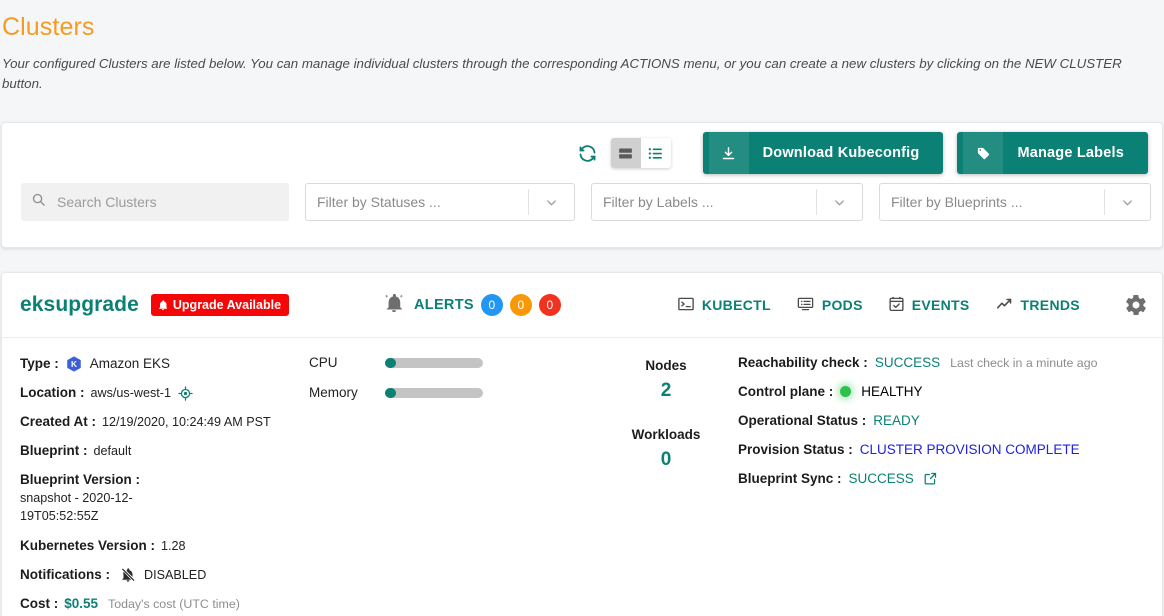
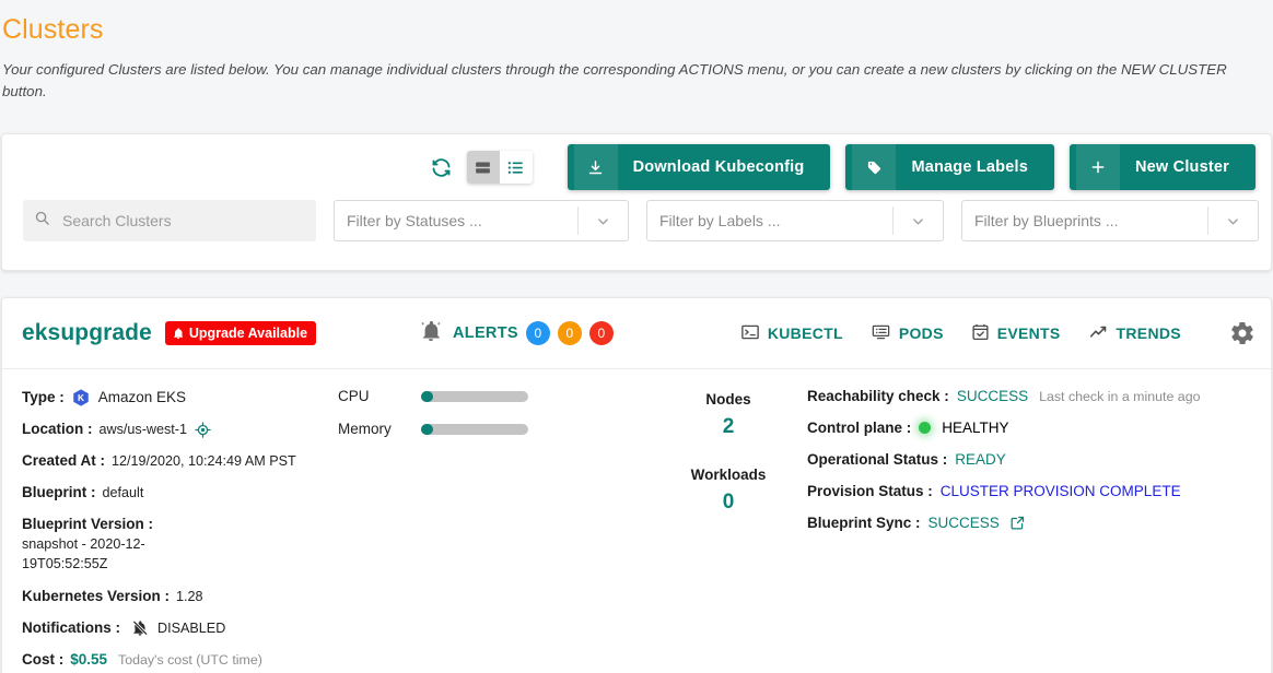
  Clusters
  Your configured Clusters are listed below. You can manage individual clusters through the corresponding ACTIONS menu, or you can create a new clusters by clicking on the NEW CLUSTER button.
  Download Kubeconfig
  Manage Labels
+ New Cluster
  Search Clusters
  Filter by Statuses ...
  Filter by Labels ...
  Filter by Blueprints ...
  eksupgrade
  Upgrade Available
  ALERTS
  0
  0
  0
  KUBECTL
  PODS
  EVENTS
  TRENDS
  Type :
  K
  Amazon EKS
  Location :
  aws/us-west-1
  Created At :
  12/19/2020, 10:24:49 AM PST
  Blueprint :
  default
  Blueprint Version :
  snapshot - 2020-12-19T05:52:55Z
  Kubernetes Version :
  1.28
  Notifications :
  DISABLED
  Cost :
  $0.55
  Today's cost (UTC time)
  CPU
  Memory
  Nodes
  2
  Workloads
  0
  Reachability check :
  SUCCESS
  Last check in a minute ago
  Control plane :
  HEALTHY
  Operational Status :
  READY
  Provision Status :
  CLUSTER PROVISION COMPLETE
  Blueprint Sync :
  SUCCESS
